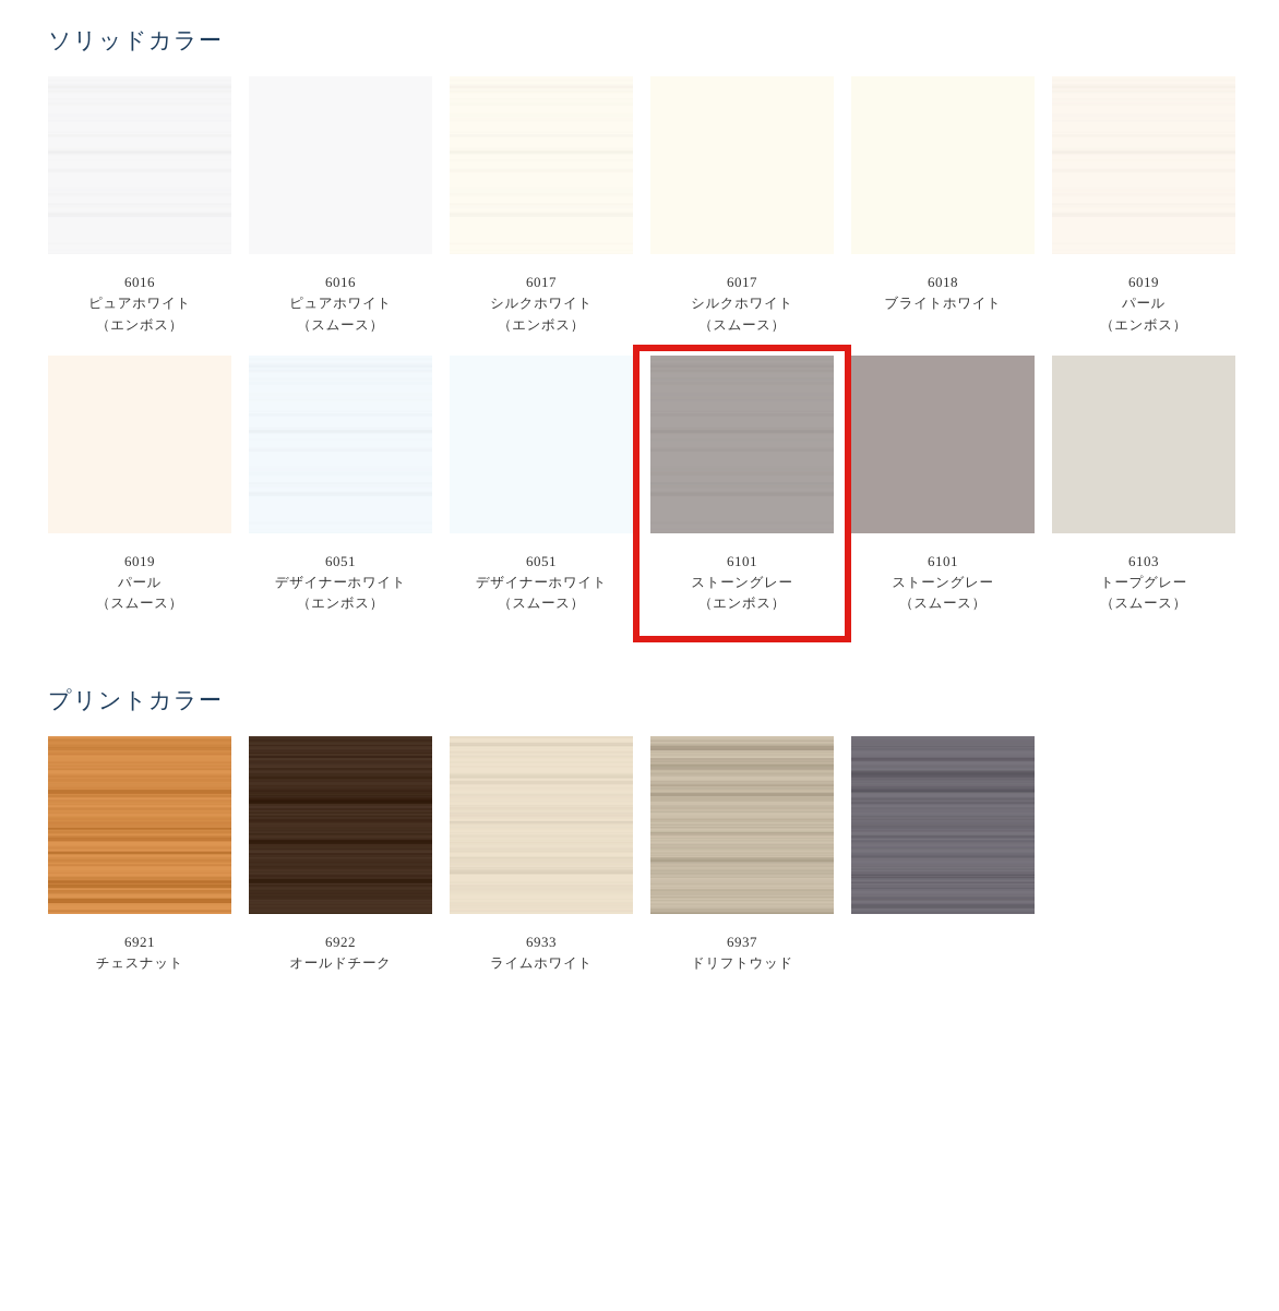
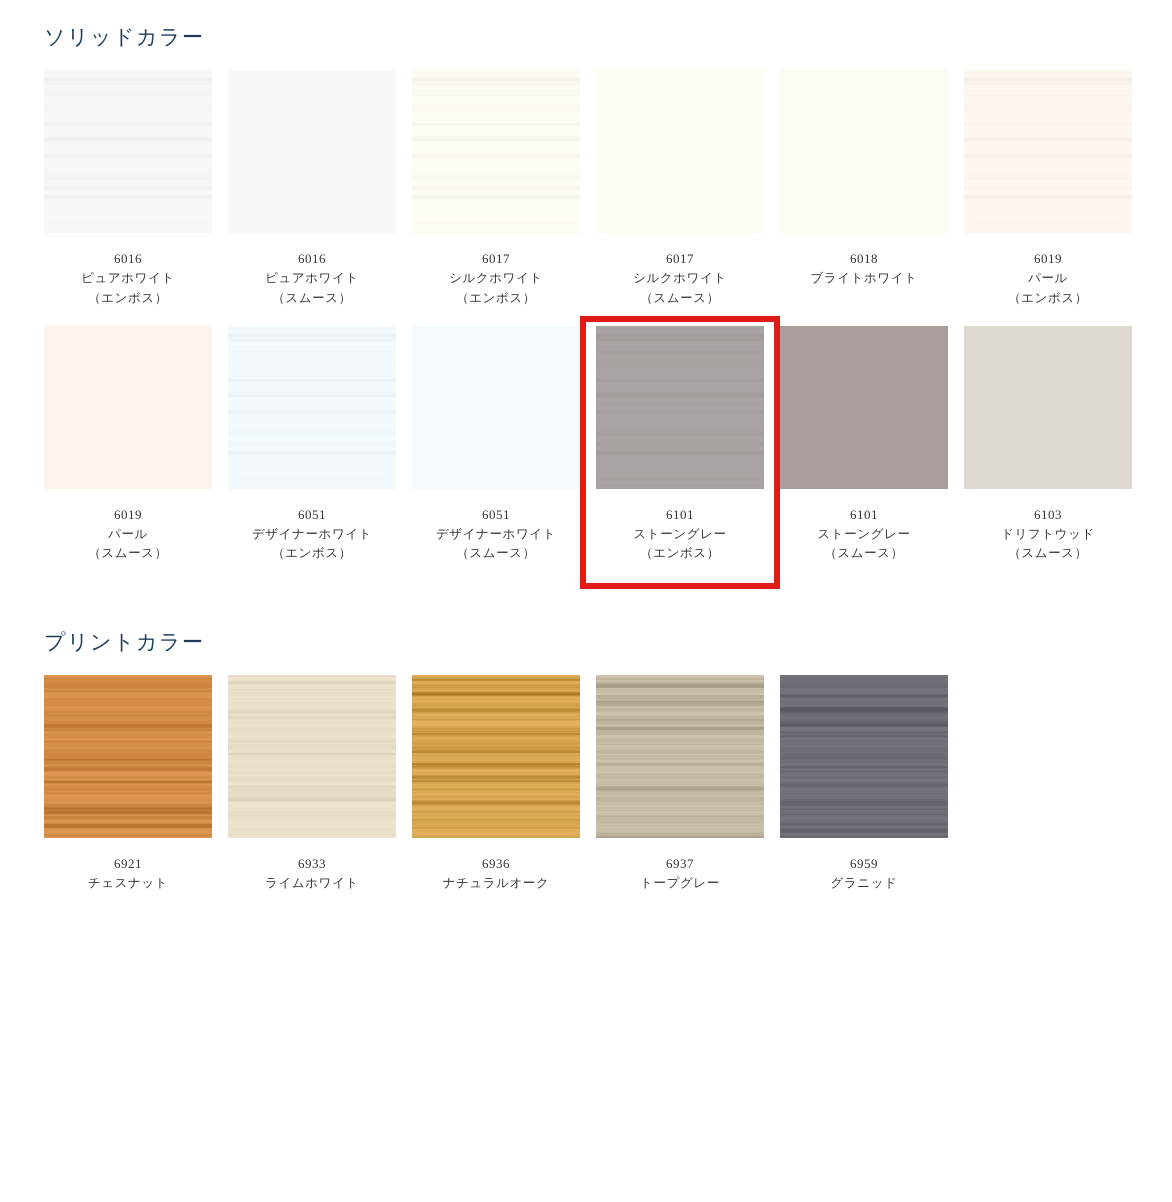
  ソリッドカラー
  6016
  ピュアホワイト
  （エンボス）
  6016
  ピュアホワイト
  （スムース）
  6017
  シルクホワイト
  （エンボス）
  6017
  シルクホワイト
  （スムース）
  6018
  ブライトホワイト
  6019
  パール
  （エンボス）
  6019
  パール
  （スムース）
  6051
  デザイナーホワイト
  （エンボス）
  6051
  デザイナーホワイト
  （スムース）
  6101
  ストーングレー
  （エンボス）
  6101
  ストーングレー
  （スムース）
  6103
- トープグレー
+ ドリフトウッド
  （スムース）
  プリントカラー
  6921
  チェスナット
- 6922
- オールドチーク
  6933
  ライムホワイト
+ 6936
+ ナチュラルオーク
  6937
- ドリフトウッド
+ トープグレー
+ 6959
+ グラニッド
